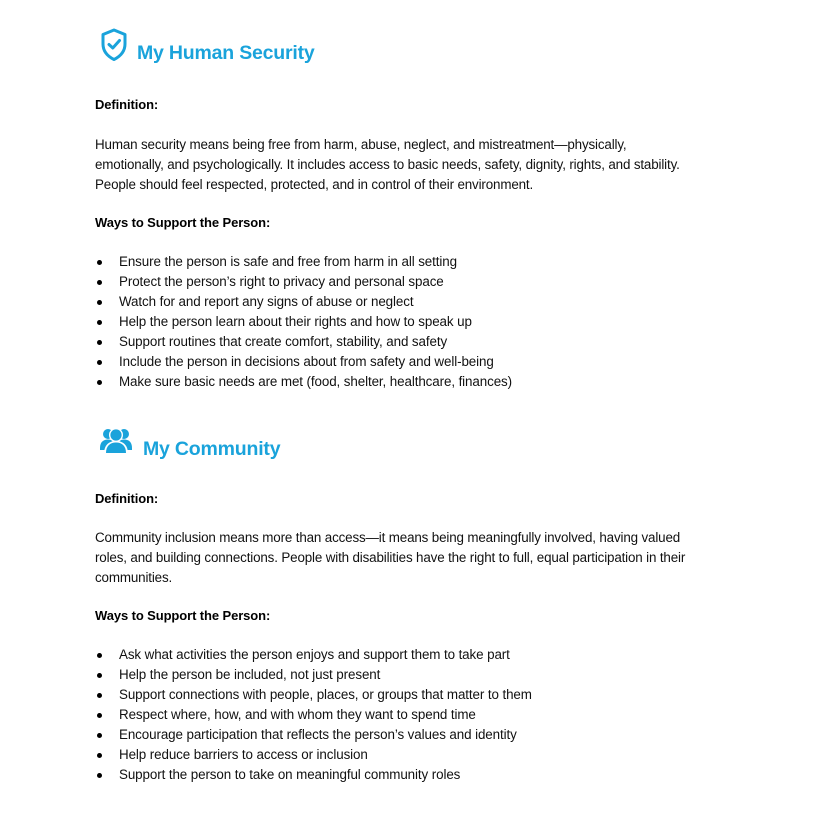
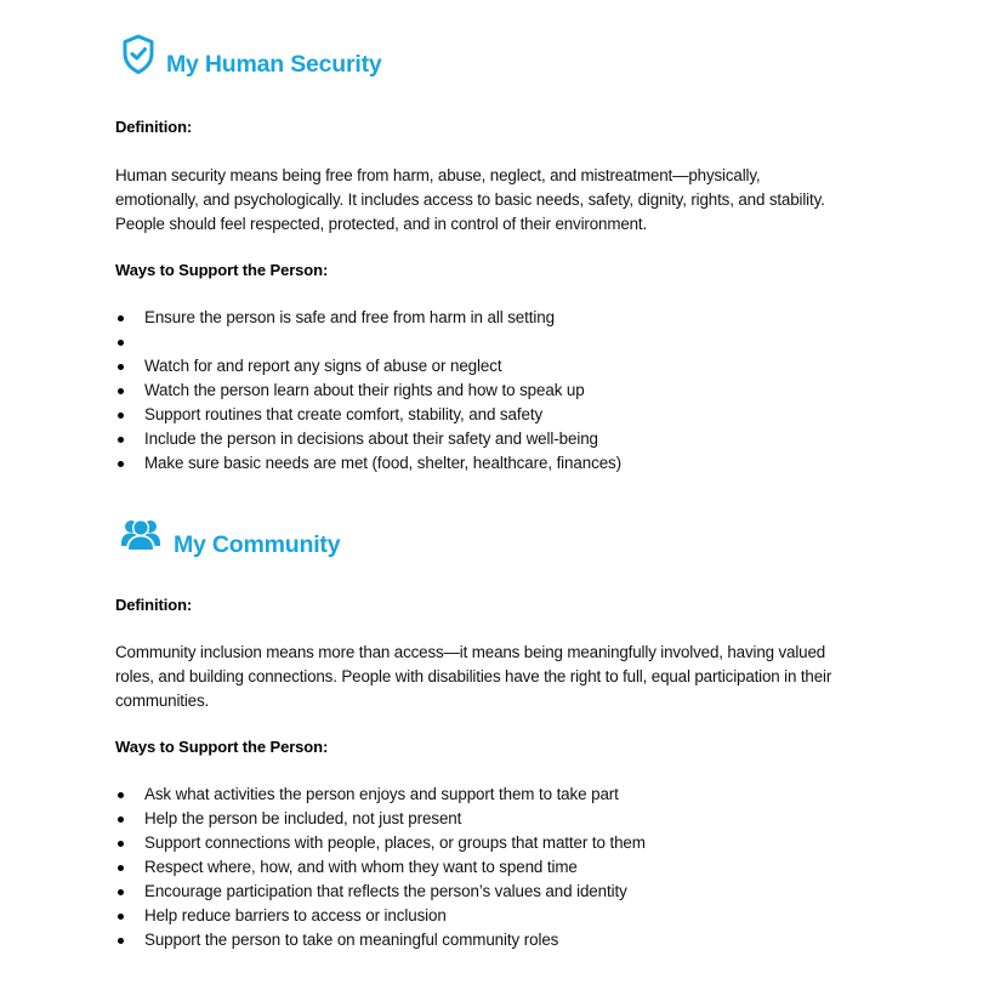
  My Human Security
  Definition:
  Human security means being free from harm, abuse, neglect, and mistreatment—physically,
  emotionally, and psychologically. It includes access to basic needs, safety, dignity, rights, and stability.
  People should feel respected, protected, and in control of their environment.
  Ways to Support the Person:
  Ensure the person is safe and free from harm in all setting
- Protect the person’s right to privacy and personal space
  Watch for and report any signs of abuse or neglect
- Help the person learn about their rights and how to speak up
+ Watch the person learn about their rights and how to speak up
  Support routines that create comfort, stability, and safety
- Include the person in decisions about from safety and well-being
+ Include the person in decisions about their safety and well-being
  Make sure basic needs are met (food, shelter, healthcare, finances)
  My Community
  Definition:
  Community inclusion means more than access—it means being meaningfully involved, having valued
  roles, and building connections. People with disabilities have the right to full, equal participation in their
  communities.
  Ways to Support the Person:
  Ask what activities the person enjoys and support them to take part
  Help the person be included, not just present
  Support connections with people, places, or groups that matter to them
  Respect where, how, and with whom they want to spend time
  Encourage participation that reflects the person’s values and identity
  Help reduce barriers to access or inclusion
  Support the person to take on meaningful community roles
